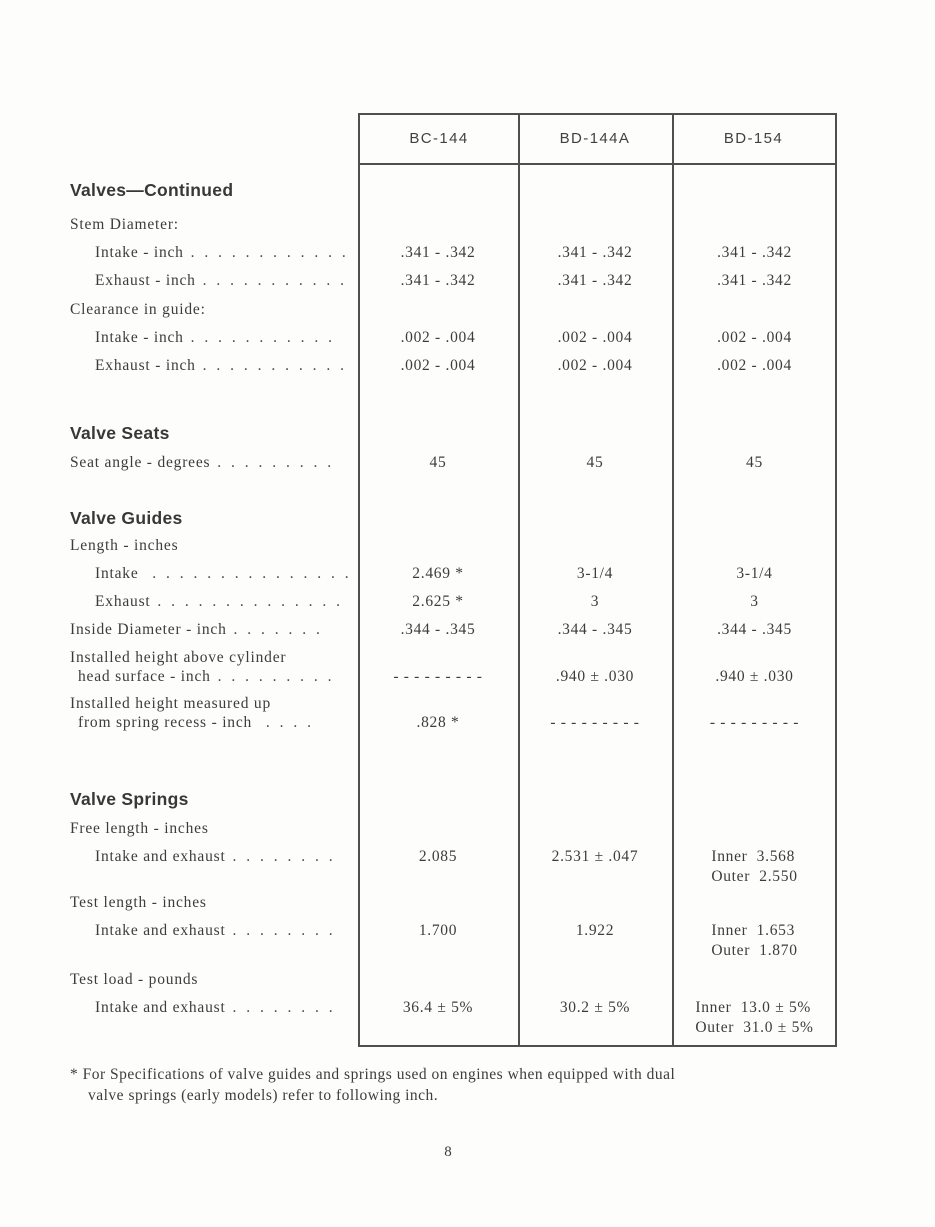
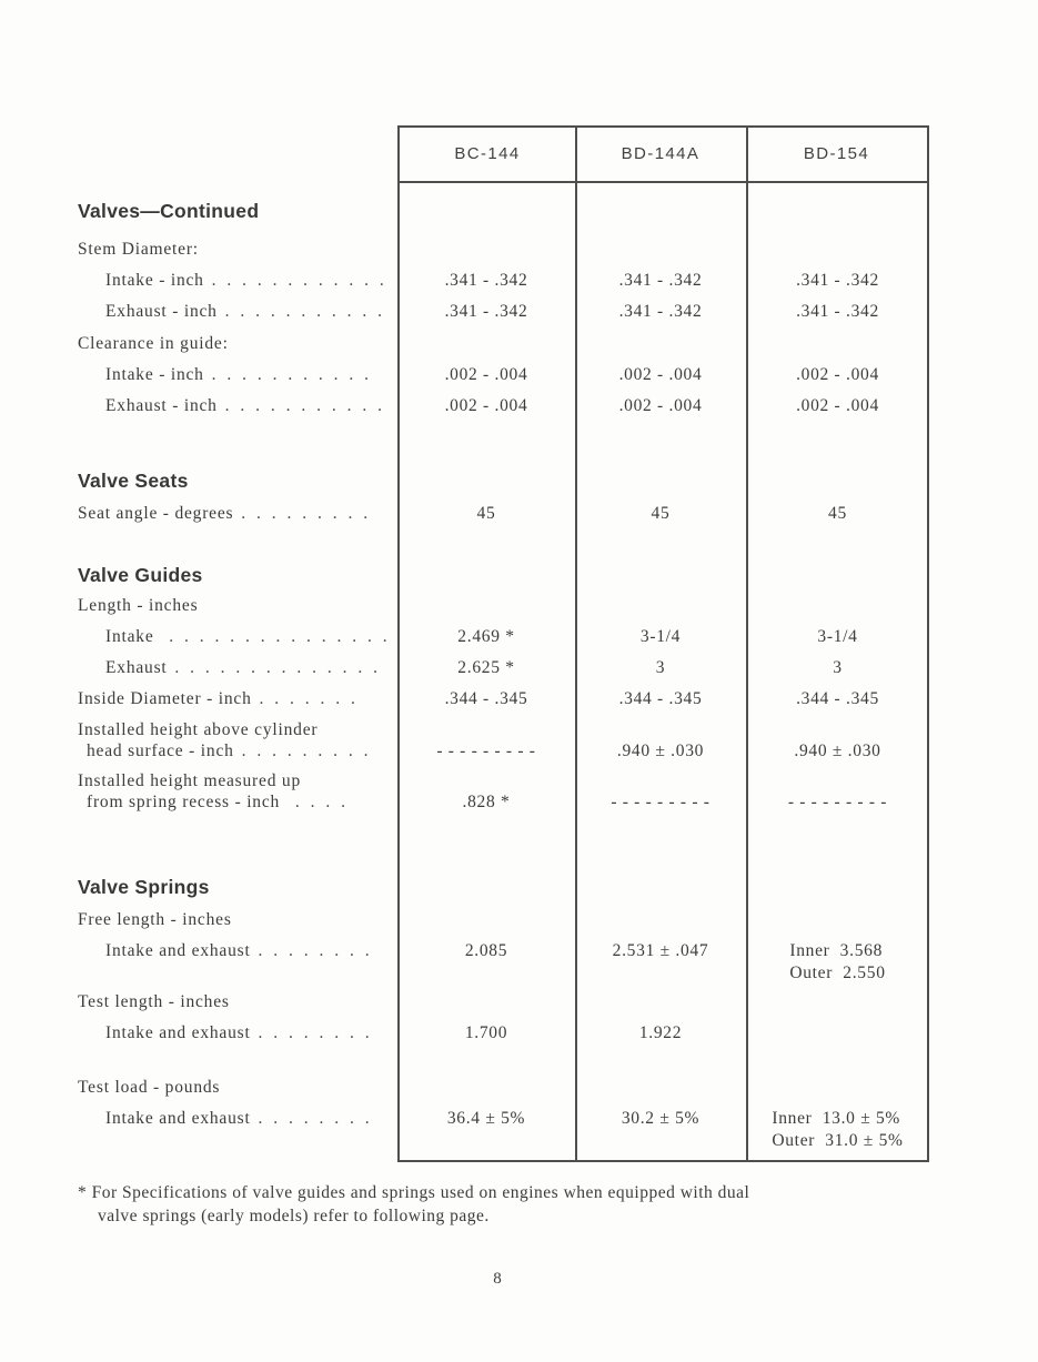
  BC-144
  BD-144A
  BD-154
  Valves—Continued
  Stem Diameter:
  Intake - inch . . . . . . . . . . . .
  .341 - .342
  .341 - .342
  .341 - .342
  Exhaust - inch . . . . . . . . . . .
  .341 - .342
  .341 - .342
  .341 - .342
  Clearance in guide:
  Intake - inch . . . . . . . . . . .
  .002 - .004
  .002 - .004
  .002 - .004
  Exhaust - inch . . . . . . . . . . .
  .002 - .004
  .002 - .004
  .002 - .004
  Valve Seats
  Seat angle - degrees . . . . . . . . .
  45
  45
  45
  Valve Guides
  Length - inches
  Intake . . . . . . . . . . . . . . .
  2.469 *
  3-1/4
  3-1/4
  Exhaust . . . . . . . . . . . . . .
  2.625 *
  3
  3
  Inside Diameter - inch . . . . . . .
  .344 - .345
  .344 - .345
  .344 - .345
  Installed height above cylinder
  head surface - inch . . . . . . . . .
  - - - - - - - - -
  .940 ± .030
  .940 ± .030
  Installed height measured up
  from spring recess - inch . . . .
  .828 *
  - - - - - - - - -
  - - - - - - - - -
  Valve Springs
  Free length - inches
  Intake and exhaust . . . . . . . .
  2.085
  2.531 ± .047
  Inner 3.568
  Outer 2.550
  Test length - inches
  Intake and exhaust . . . . . . . .
  1.700
  1.922
- Inner 1.653
- Outer 1.870
  Test load - pounds
  Intake and exhaust . . . . . . . .
  36.4 ± 5%
  30.2 ± 5%
  Inner 13.0 ± 5%
  Outer 31.0 ± 5%
  * For Specifications of valve guides and springs used on engines when equipped with dual
- valve springs (early models) refer to following inch.
+ valve springs (early models) refer to following page.
  8
